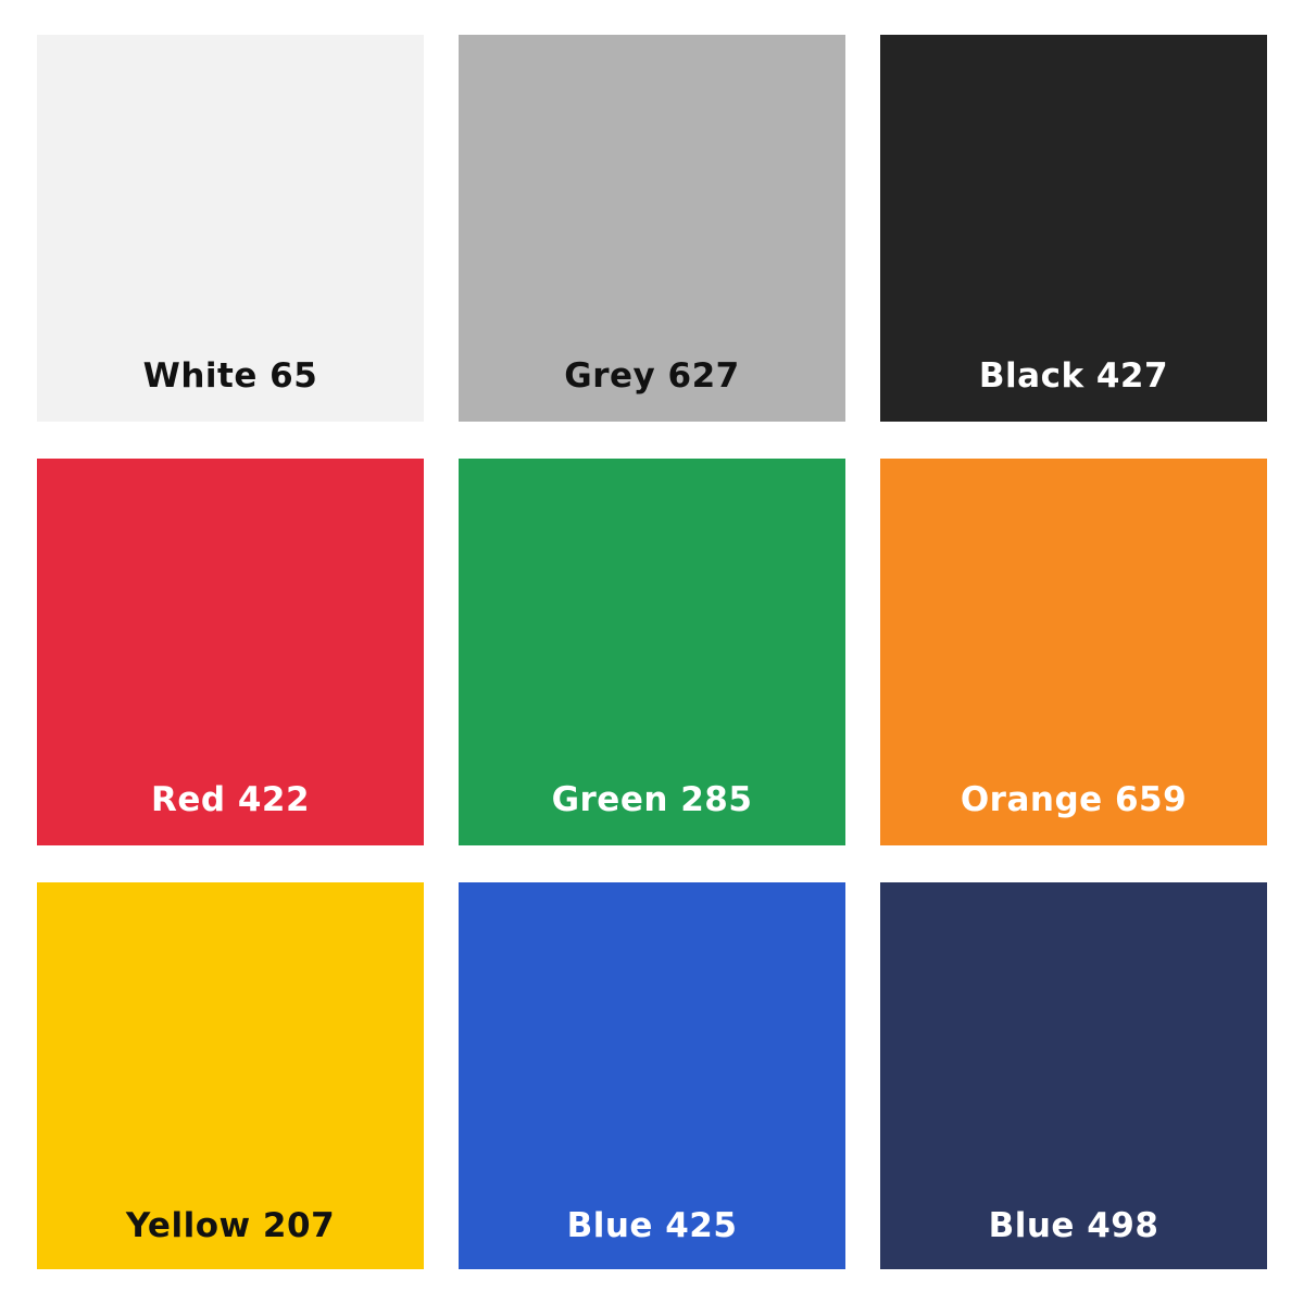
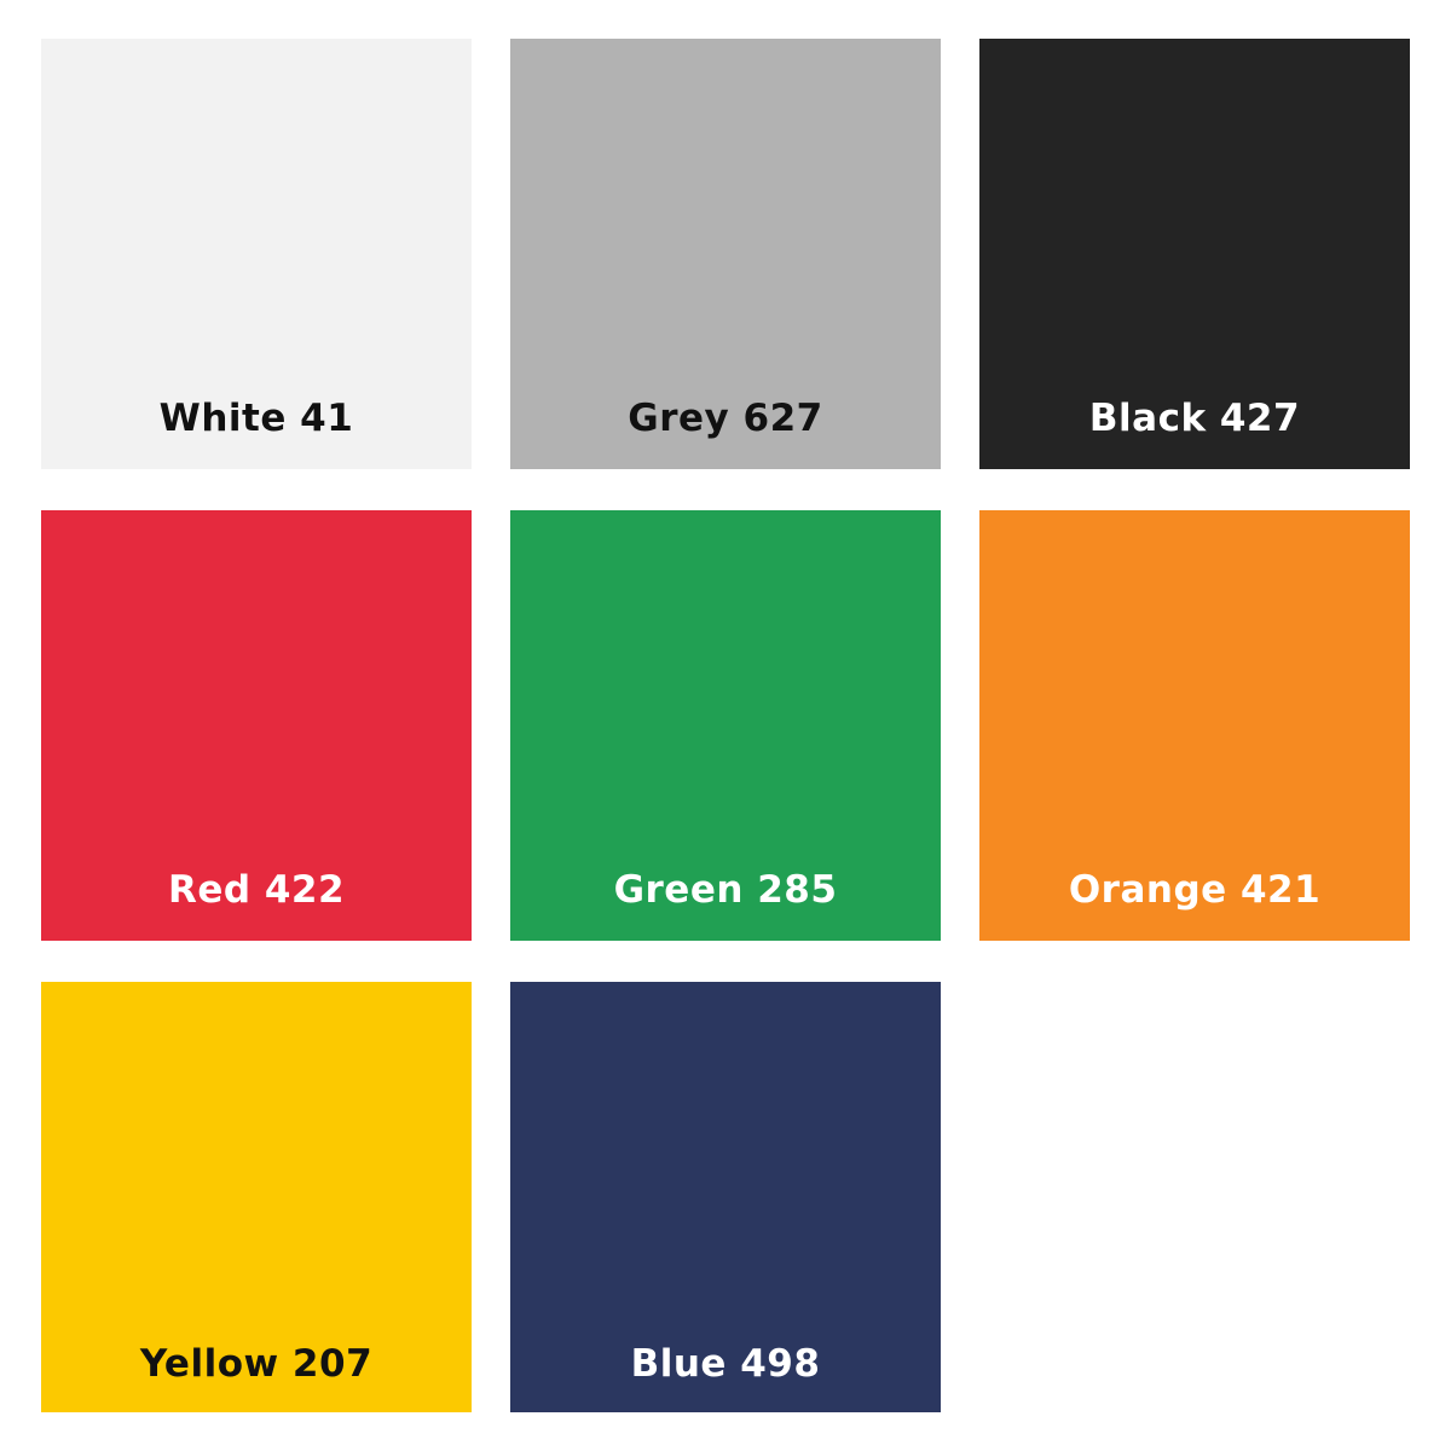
- White 65
+ White 41
  Grey 627
  Black 427
  Red 422
  Green 285
- Orange 659
+ Orange 421
  Yellow 207
- Blue 425
  Blue 498
